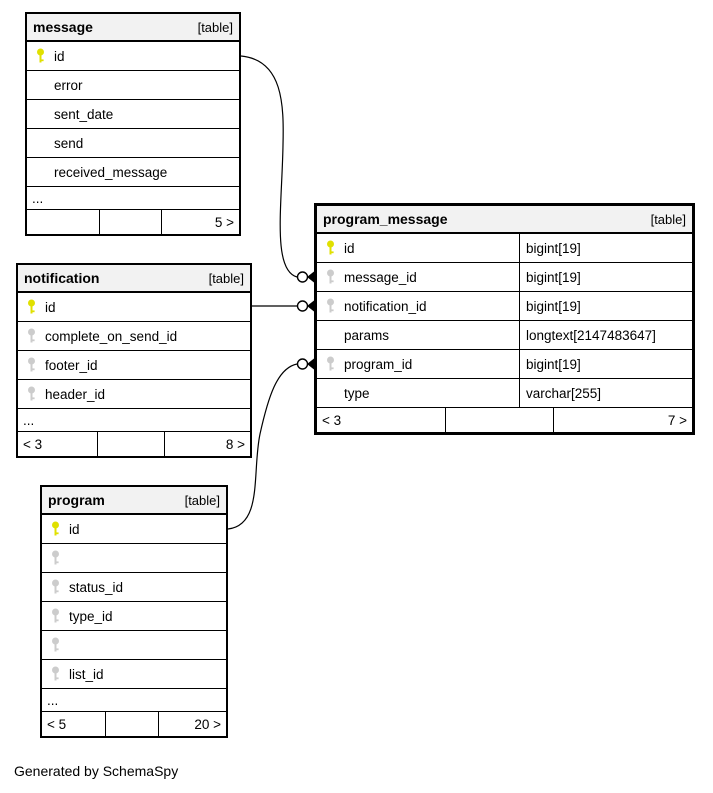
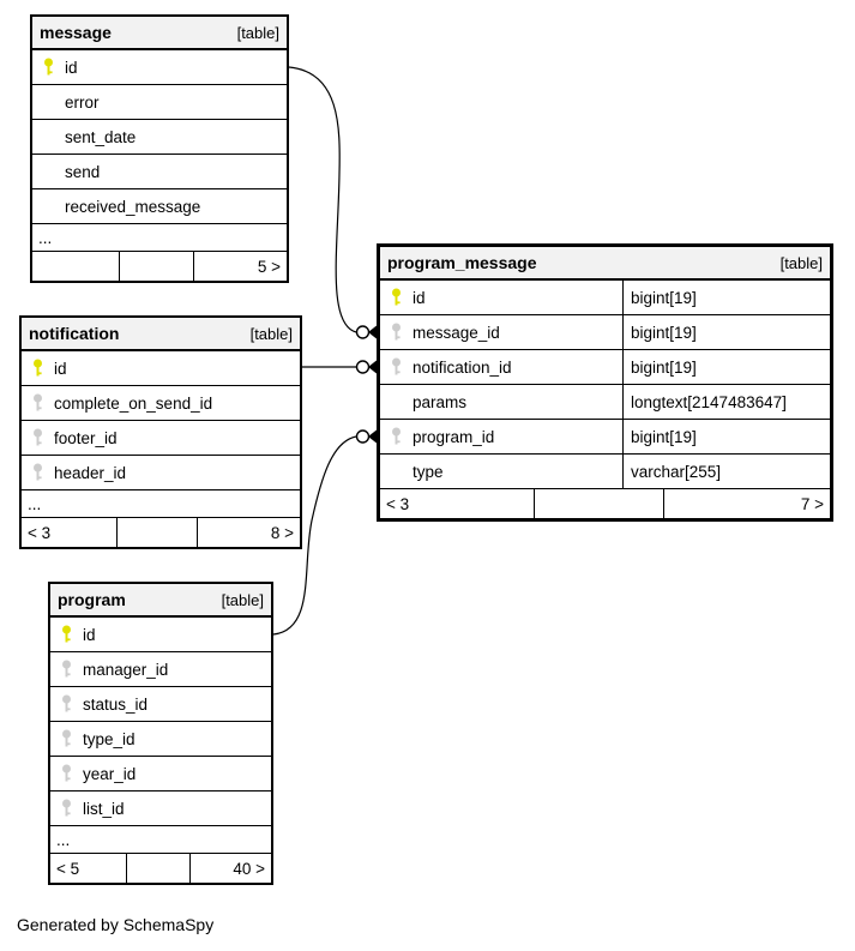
  Generated by SchemaSpy
  message
  [table]
  id
  error
  sent_date
  send
  received_message
  ...
  5 >
  notification
  [table]
  id
  complete_on_send_id
  footer_id
  header_id
  ...
  < 3
  8 >
  program_message
  [table]
  id
  bigint[19]
  message_id
  bigint[19]
  notification_id
  bigint[19]
  params
  longtext[2147483647]
  program_id
  bigint[19]
  type
  varchar[255]
  < 3
  7 >
  program
  [table]
  id
+ manager_id
  status_id
  type_id
+ year_id
  list_id
  ...
  < 5
- 20 >
+ 40 >
